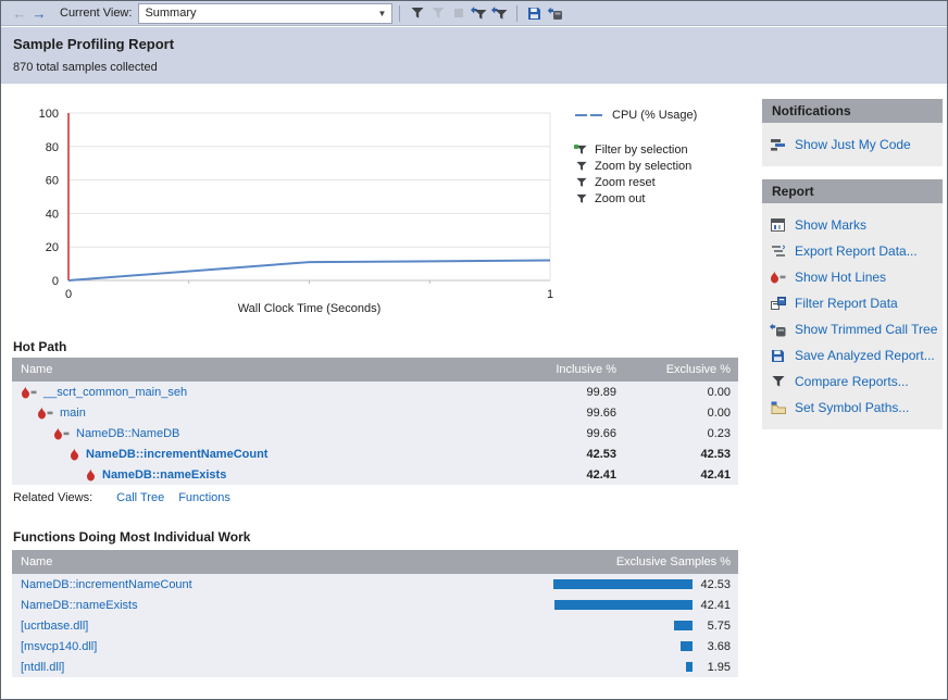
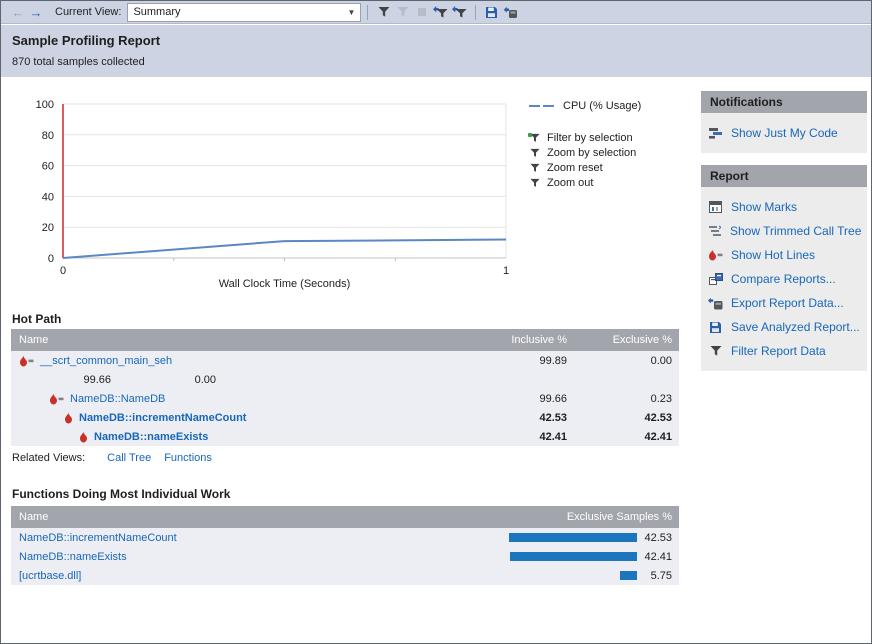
  ←
  →
  Current View:
  Summary
  ▼
  Sample Profiling Report
  870 total samples collected
  0
  20
  40
  60
  80
  100
  0
  1
  Wall Clock Time (Seconds)
  CPU (% Usage)
  Filter by selection
  Zoom by selection
  Zoom reset
  Zoom out
  Notifications
  Show Just My Code
  Report
  Show Marks
- Export Report Data...
+ Show Trimmed Call Tree
  Show Hot Lines
- Filter Report Data
+ Compare Reports...
- Show Trimmed Call Tree
+ Export Report Data...
  Save Analyzed Report...
- Compare Reports...
+ Filter Report Data
- Set Symbol Paths...
  Hot Path
  Name
  Inclusive %
  Exclusive %
  __scrt_common_main_seh
  99.89
  0.00
- main
  99.66
  0.00
  NameDB::NameDB
  99.66
  0.23
  NameDB::incrementNameCount
  42.53
  42.53
  NameDB::nameExists
  42.41
  42.41
  Related Views:
  Call Tree
  Functions
  Functions Doing Most Individual Work
  Name
  Exclusive Samples %
  NameDB::incrementNameCount
  42.53
  NameDB::nameExists
  42.41
  [ucrtbase.dll]
  5.75
- [msvcp140.dll]
- 3.68
- [ntdll.dll]
- 1.95
